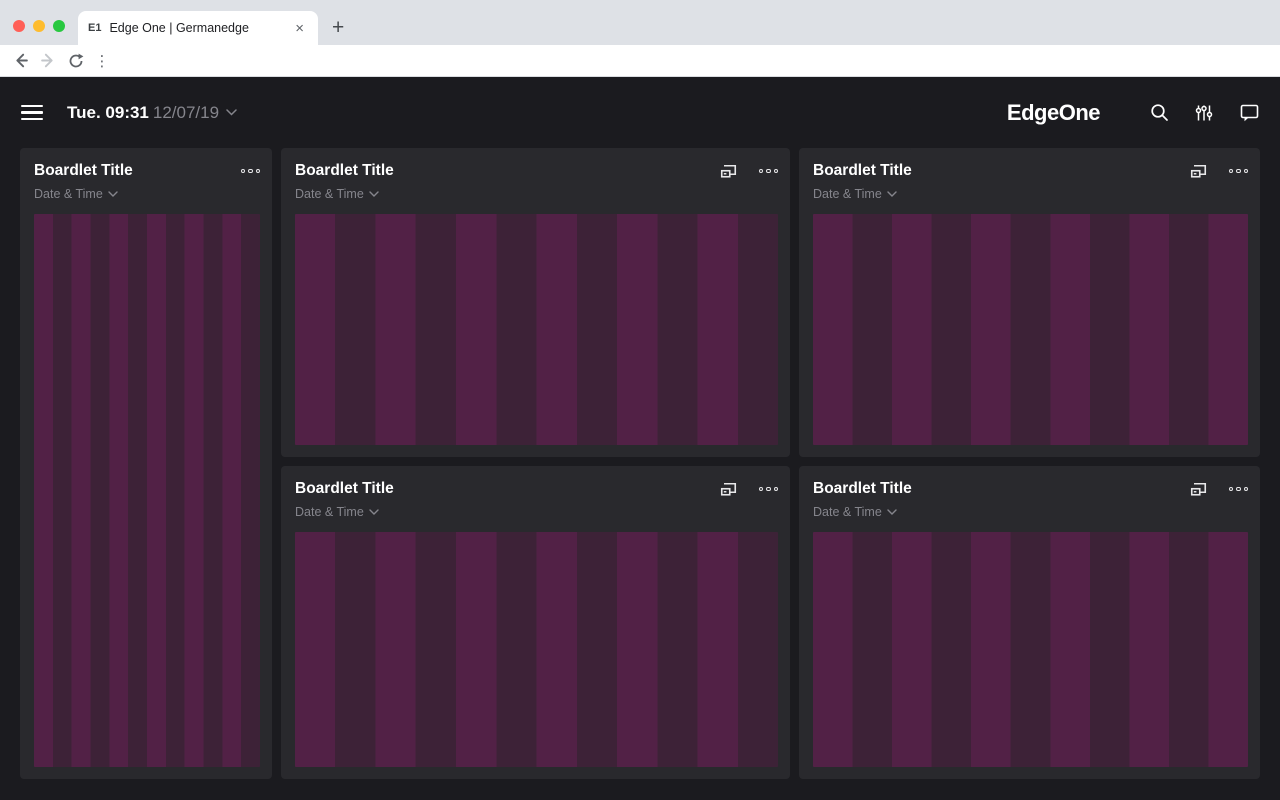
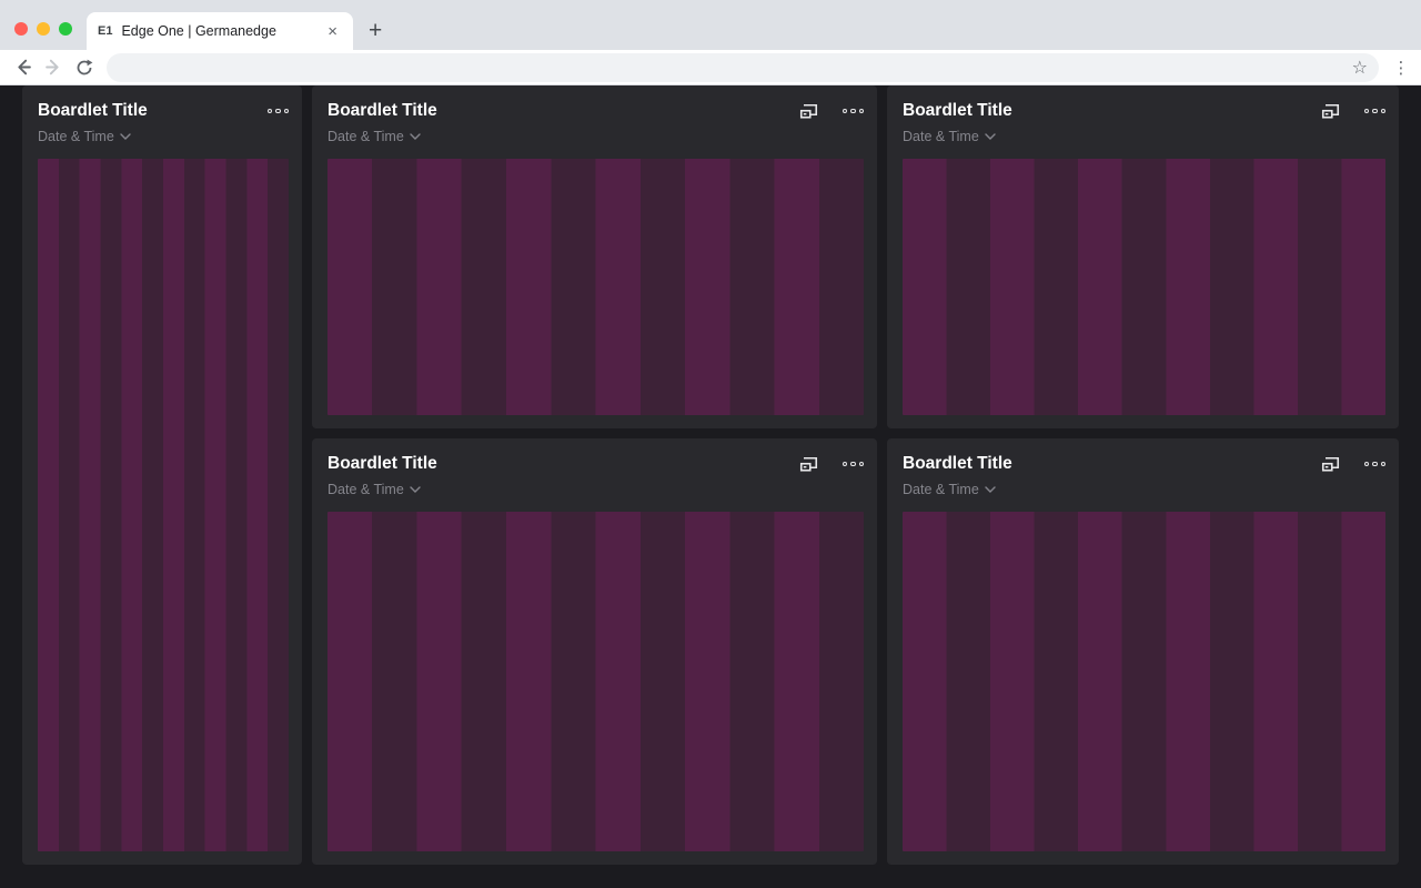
  E1
  Edge One | Germanedge
  ×
  +
+ ☆
  ⋮
- Tue. 09:31
- 12/07/19
- EdgeOne
  Boardlet Title
  Date & Time
  Boardlet Title
  Date & Time
  Boardlet Title
  Date & Time
  Boardlet Title
  Date & Time
  Boardlet Title
  Date & Time
